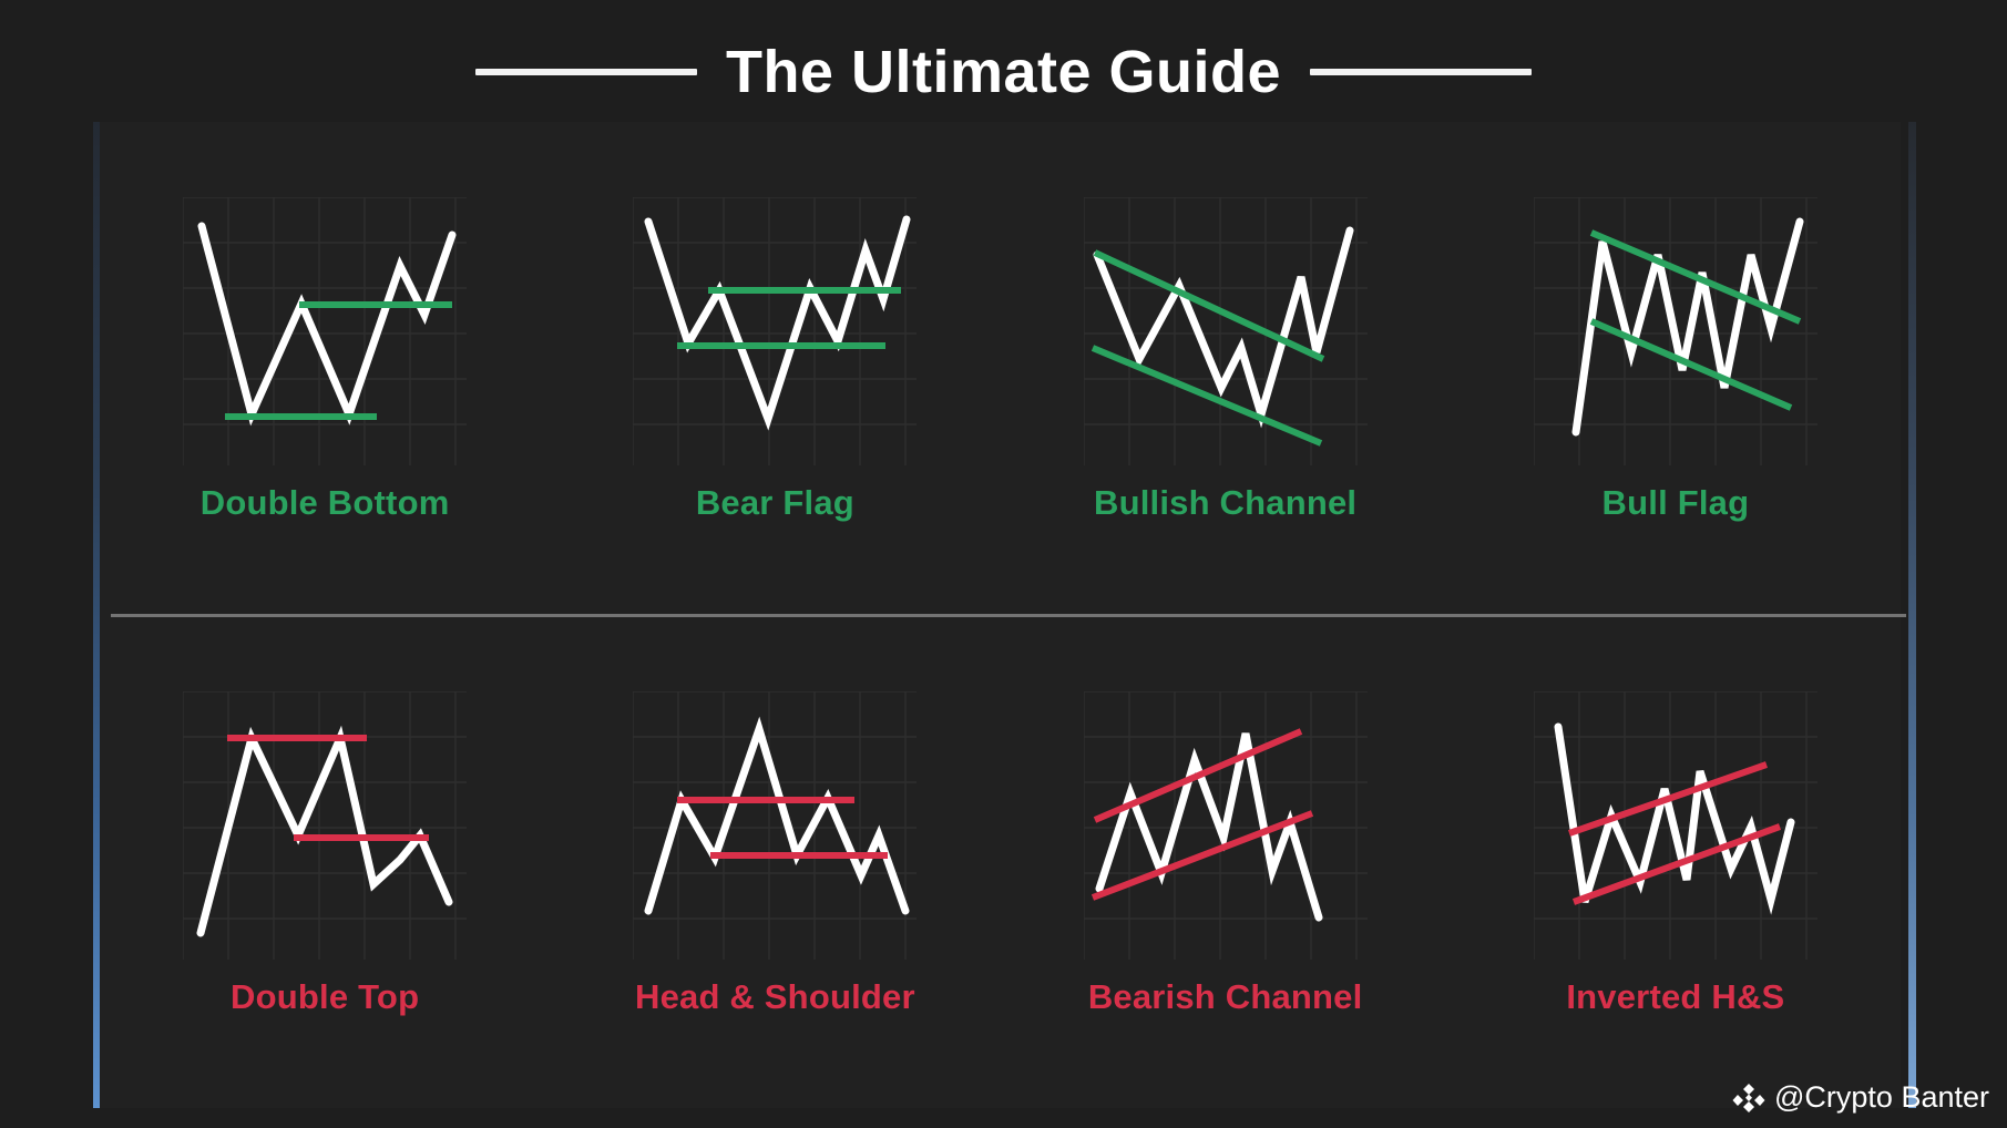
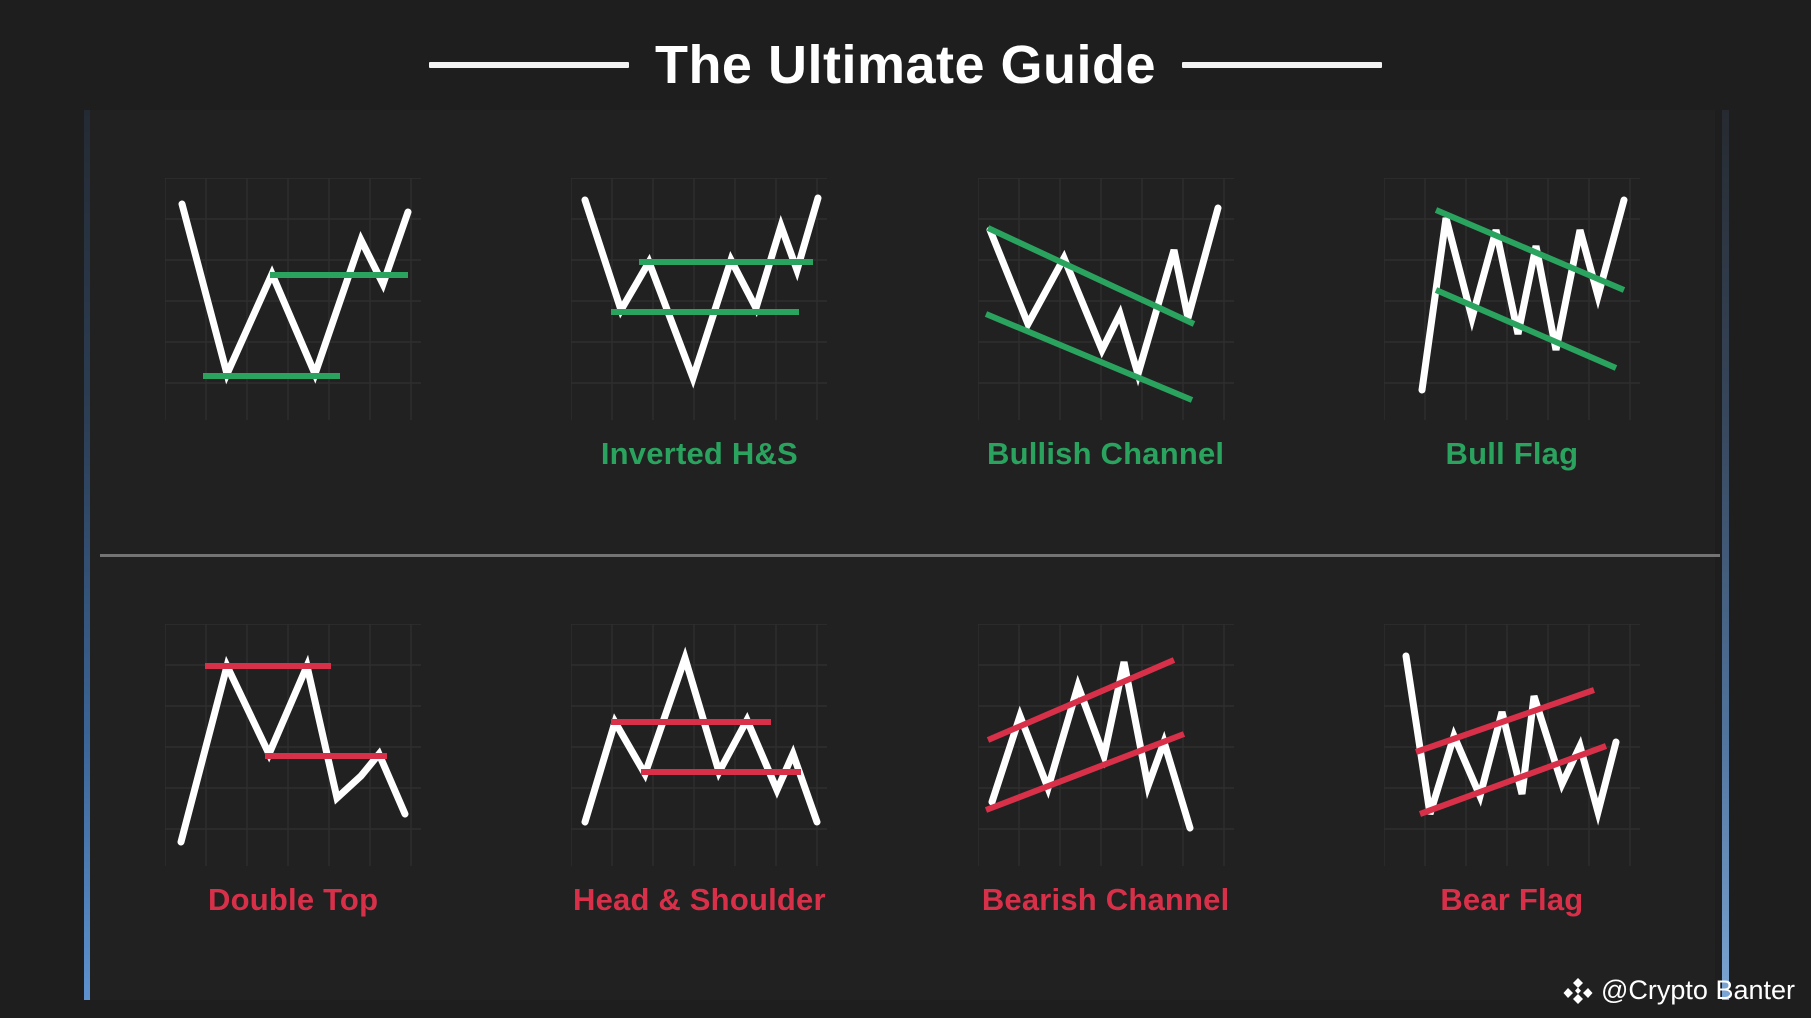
  The Ultimate Guide
- Double Bottom
- Bear Flag
+ Inverted H&S
  Bullish Channel
  Bull Flag
  Double Top
  Head & Shoulder
  Bearish Channel
- Inverted H&S
+ Bear Flag
  @Crypto Banter
